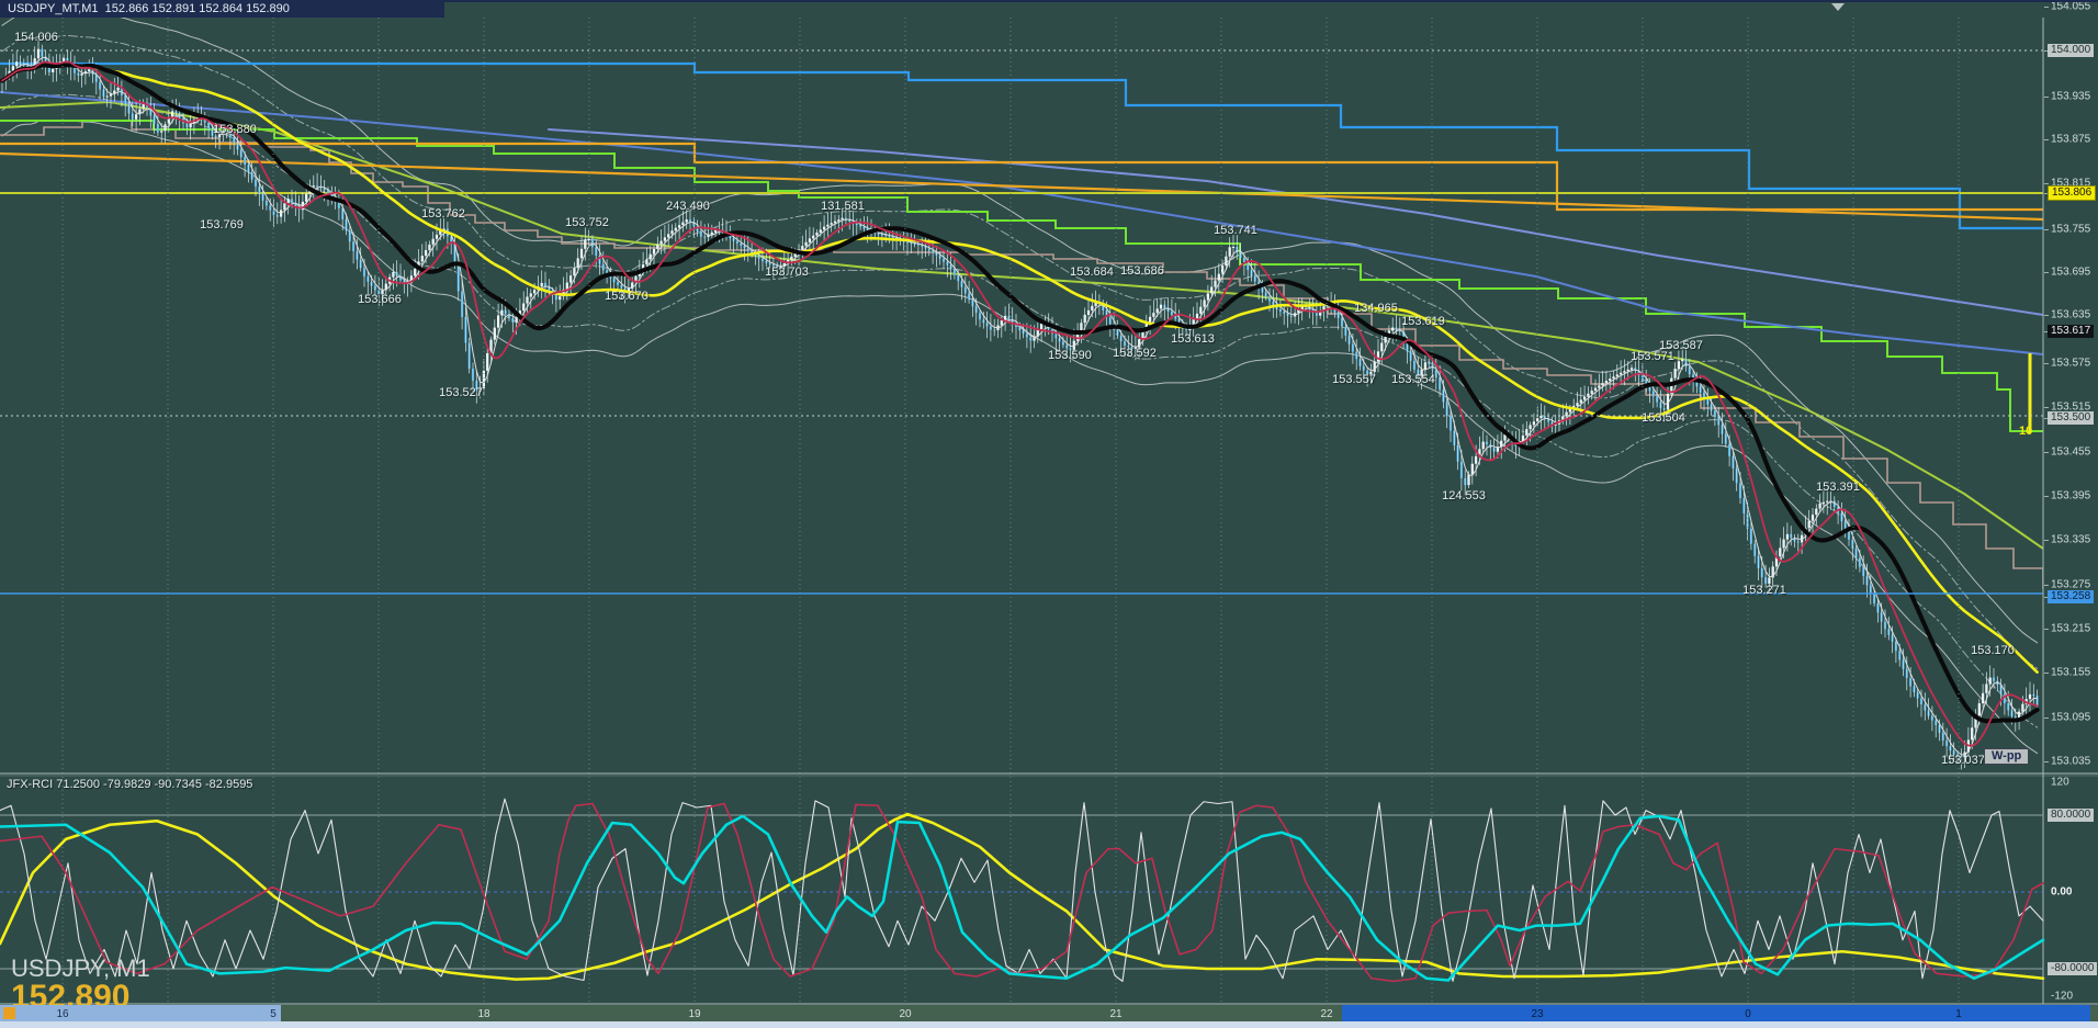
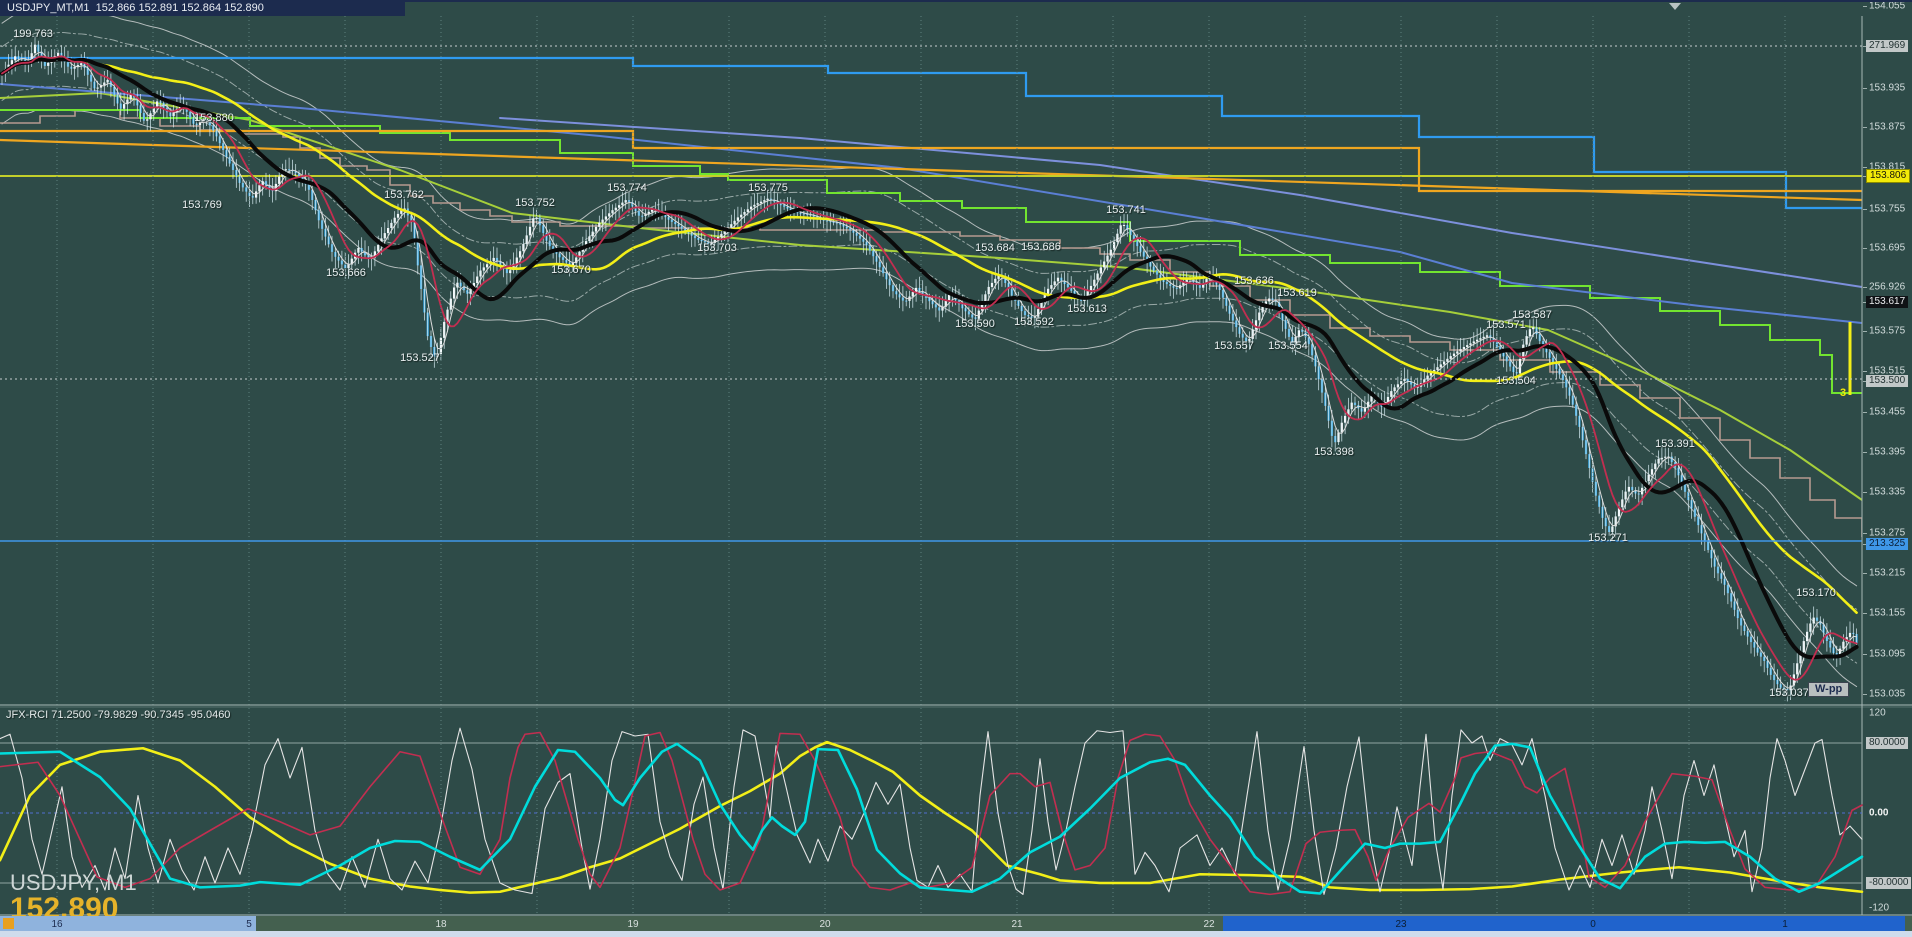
  USDJPY_MT,M1 152.866 152.891 152.864 152.890
- JFX-RCI 71.2500 -79.9829 -90.7345 -82.9595
+ JFX-RCI 71.2500 -79.9829 -90.7345 -95.0460
  USDJPY, M1
  152.890
  W-pp
- 10
+ 3
  154.055
- 154.000
+ 271.969
  153.935
  153.875
  153.815
  153.806
  153.755
  153.695
- 153.635
+ 256.926
  153.617
  153.575
  153.515
  153.500
  153.455
  153.395
  153.335
  153.275
- 153.258
+ 213.325
  153.215
  153.155
  153.095
  153.035
  120
  80.0000
  0.00
  -80.0000
  -120
- 154.006
+ 199.763
  153.880
  153.769
  153.762
  153.752
- 243.490
+ 153.774
- 131.581
+ 153.775
  153.666
  153.670
  153.527
  153.703
  153.684
  153.686
  153.741
  153.590
  153.592
  153.613
- 134.965
+ 153.636
  153.619
  153.557
  153.554
- 124.553
+ 153.398
  153.571
  153.587
  153.504
  153.271
  153.391
  153.170
  153.037
  16
  5
  18
  19
  20
  21
  22
  23
  0
  1
